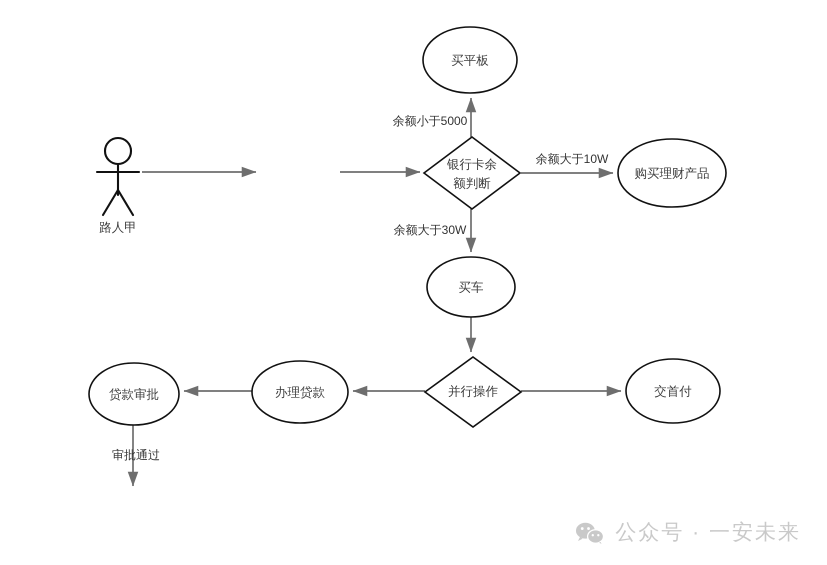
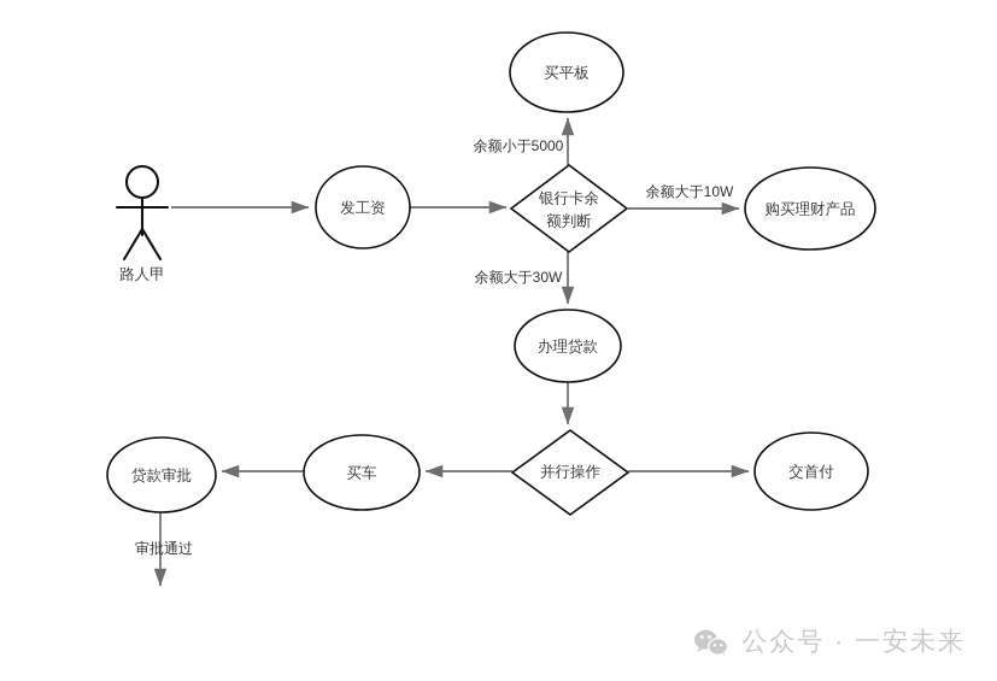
  余额小于5000
  余额大于10W
  余额大于30W
  审批通过
  路人甲
+ 发工资
  银行卡余
  额判断
  买平板
  购买理财产品
- 买车
+ 办理贷款
  并行操作
  交首付
- 办理贷款
+ 买车
  贷款审批
  公众号 · 一安未来
